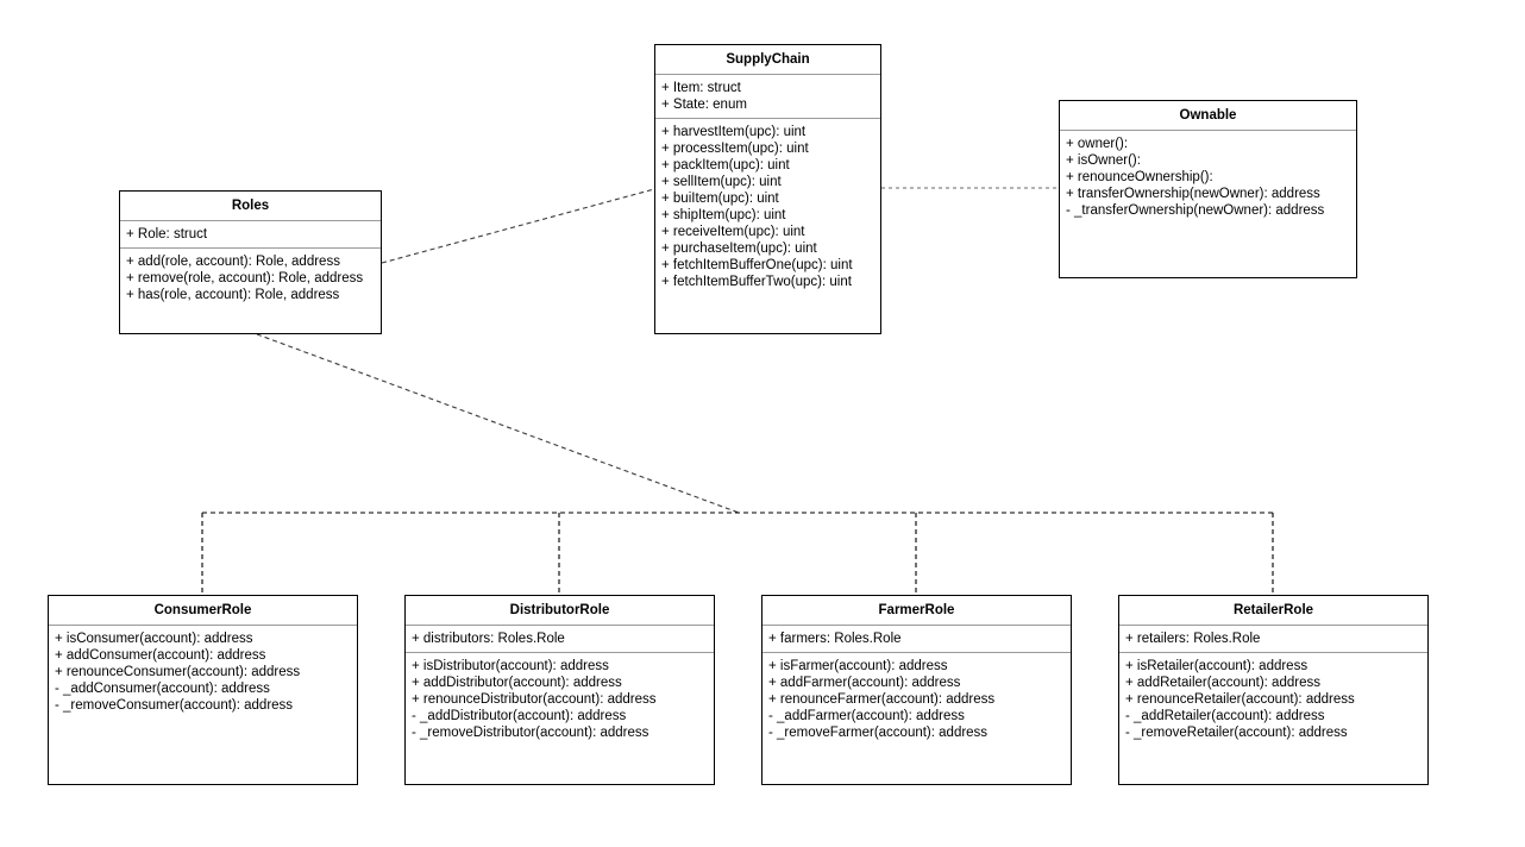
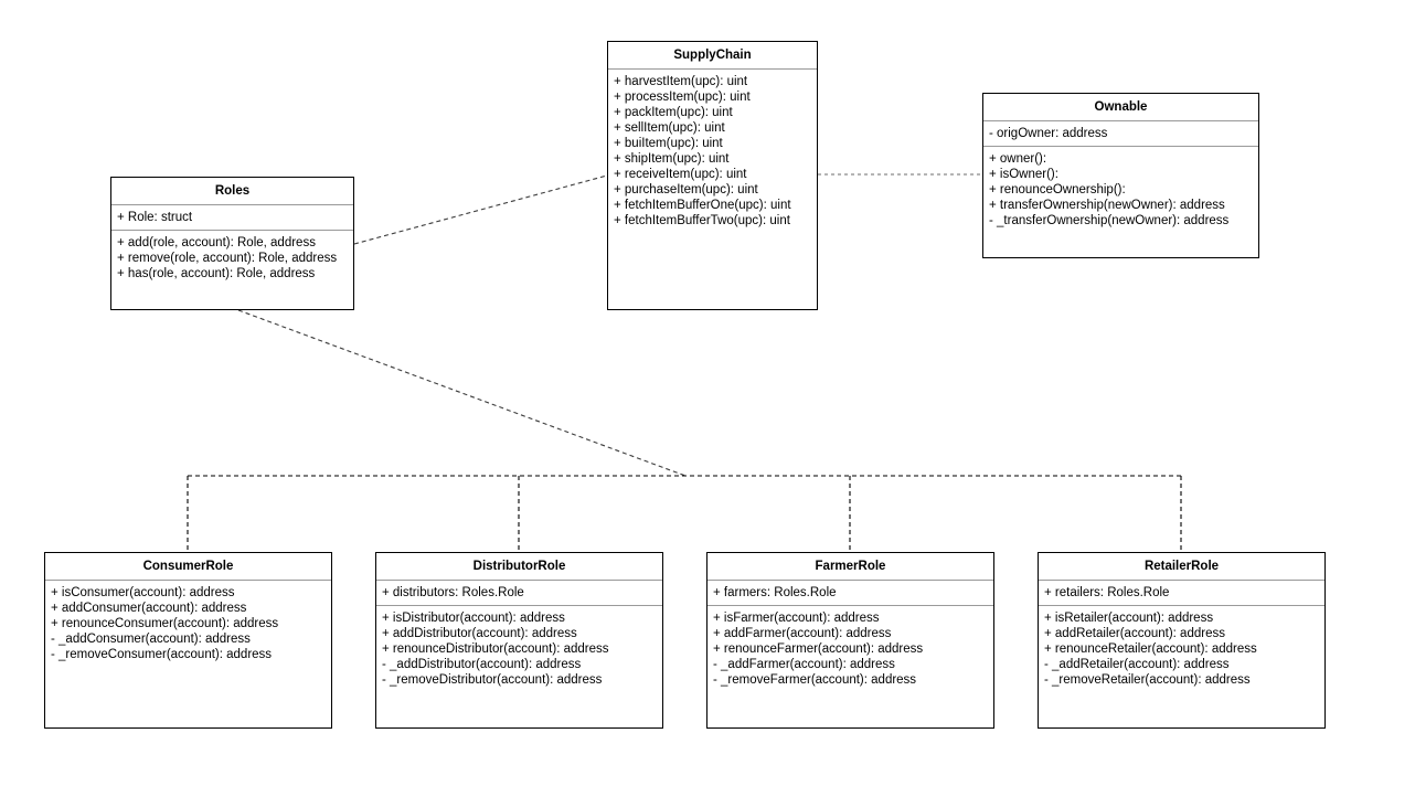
  SupplyChain
- + Item: struct
- + State: enum
  + harvestItem(upc): uint
  + processItem(upc): uint
  + packItem(upc): uint
  + sellItem(upc): uint
  + buiItem(upc): uint
  + shipItem(upc): uint
  + receiveItem(upc): uint
  + purchaseItem(upc): uint
  + fetchItemBufferOne(upc): uint
  + fetchItemBufferTwo(upc): uint
  Ownable
+ - origOwner: address
  + owner():
  + isOwner():
  + renounceOwnership():
  + transferOwnership(newOwner): address
  - _transferOwnership(newOwner): address
  Roles
  + Role: struct
  + add(role, account): Role, address
  + remove(role, account): Role, address
  + has(role, account): Role, address
  ConsumerRole
  + isConsumer(account): address
  + addConsumer(account): address
  + renounceConsumer(account): address
  - _addConsumer(account): address
  - _removeConsumer(account): address
  DistributorRole
  + distributors: Roles.Role
  + isDistributor(account): address
  + addDistributor(account): address
  + renounceDistributor(account): address
  - _addDistributor(account): address
  - _removeDistributor(account): address
  FarmerRole
  + farmers: Roles.Role
  + isFarmer(account): address
  + addFarmer(account): address
  + renounceFarmer(account): address
  - _addFarmer(account): address
  - _removeFarmer(account): address
  RetailerRole
  + retailers: Roles.Role
  + isRetailer(account): address
  + addRetailer(account): address
  + renounceRetailer(account): address
  - _addRetailer(account): address
  - _removeRetailer(account): address
